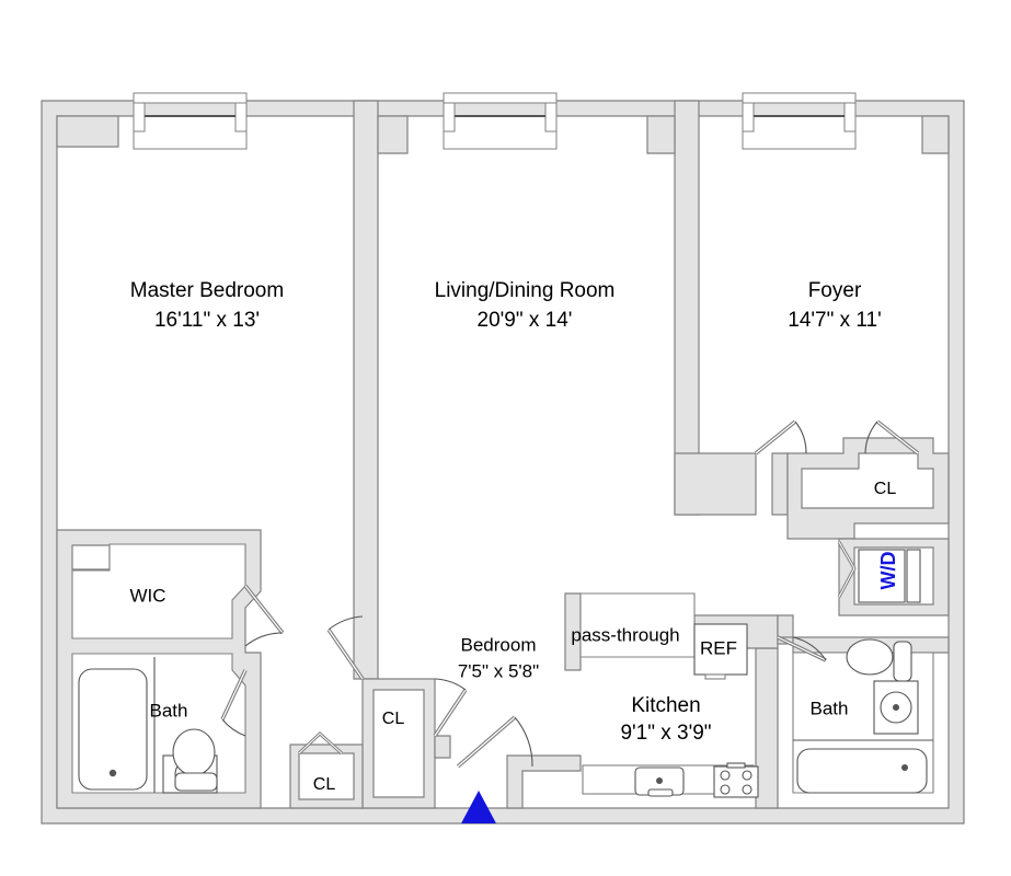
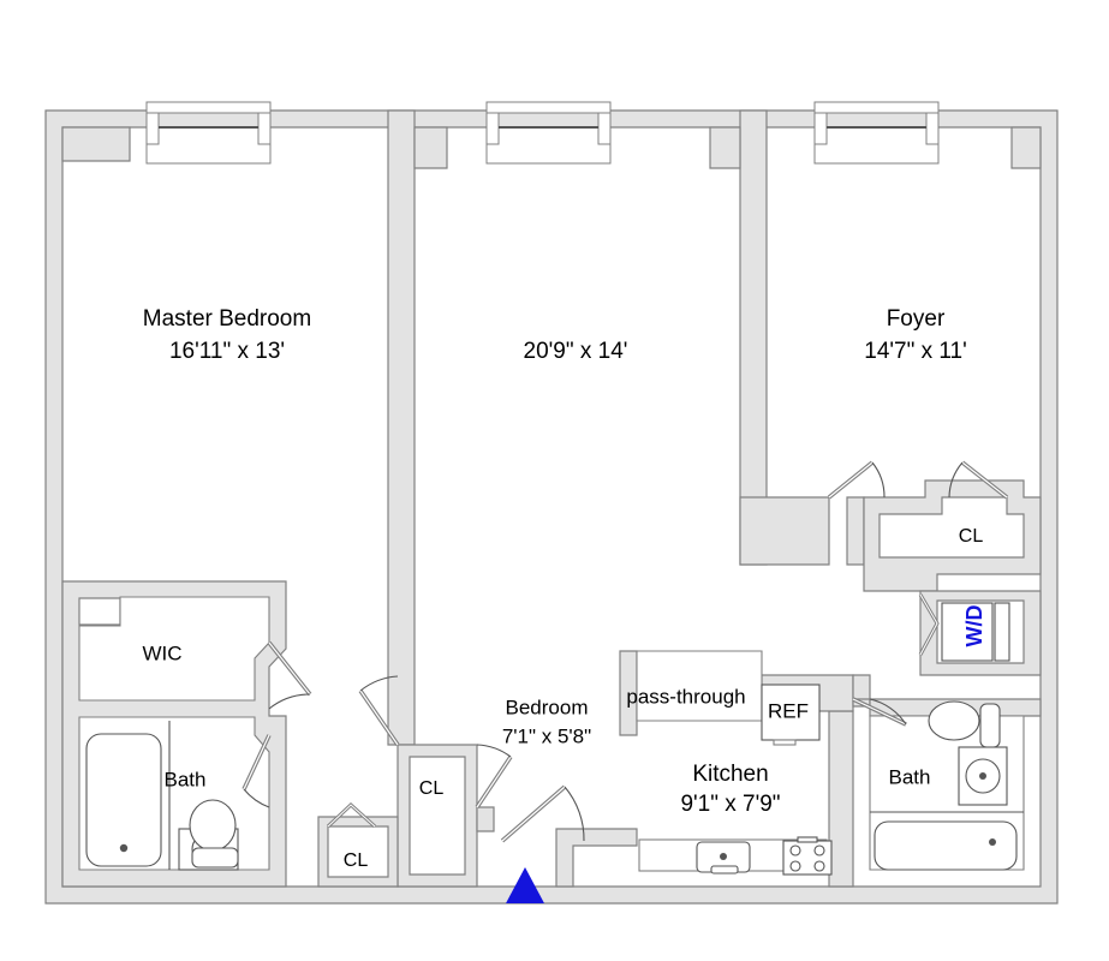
  Master Bedroom
  16'11" x 13'
- Living/Dining Room
  20'9" x 14'
  Foyer
  14'7" x 11'
  Bedroom
- 7'5" x 5'8"
+ 7'1" x 5'8"
  Kitchen
- 9'1" x 3'9"
+ 9'1" x 7'9"
  WIC
  Bath
  CL
  CL
  CL
  Bath
  pass-through
  REF
